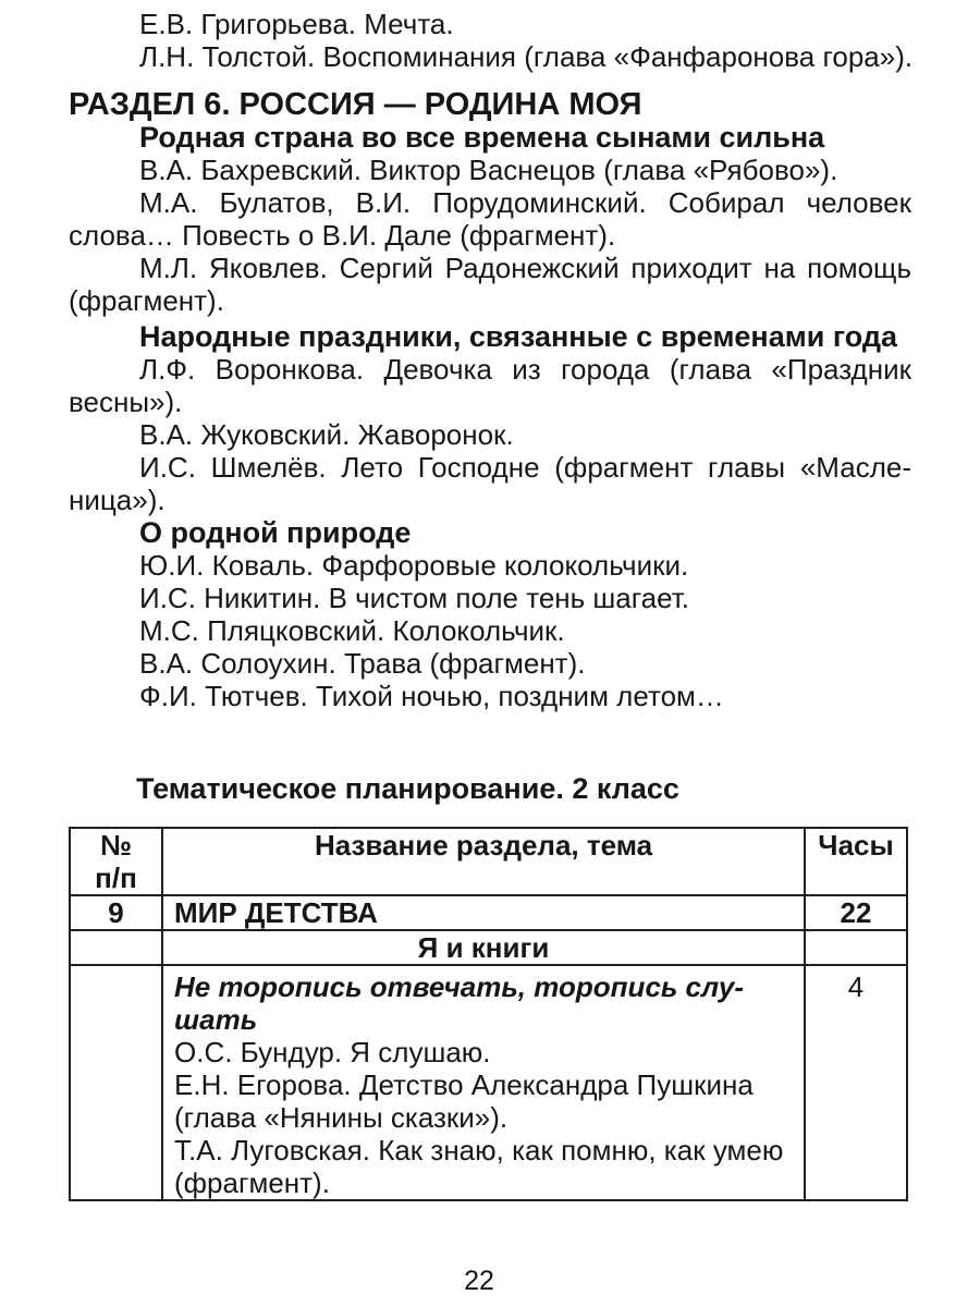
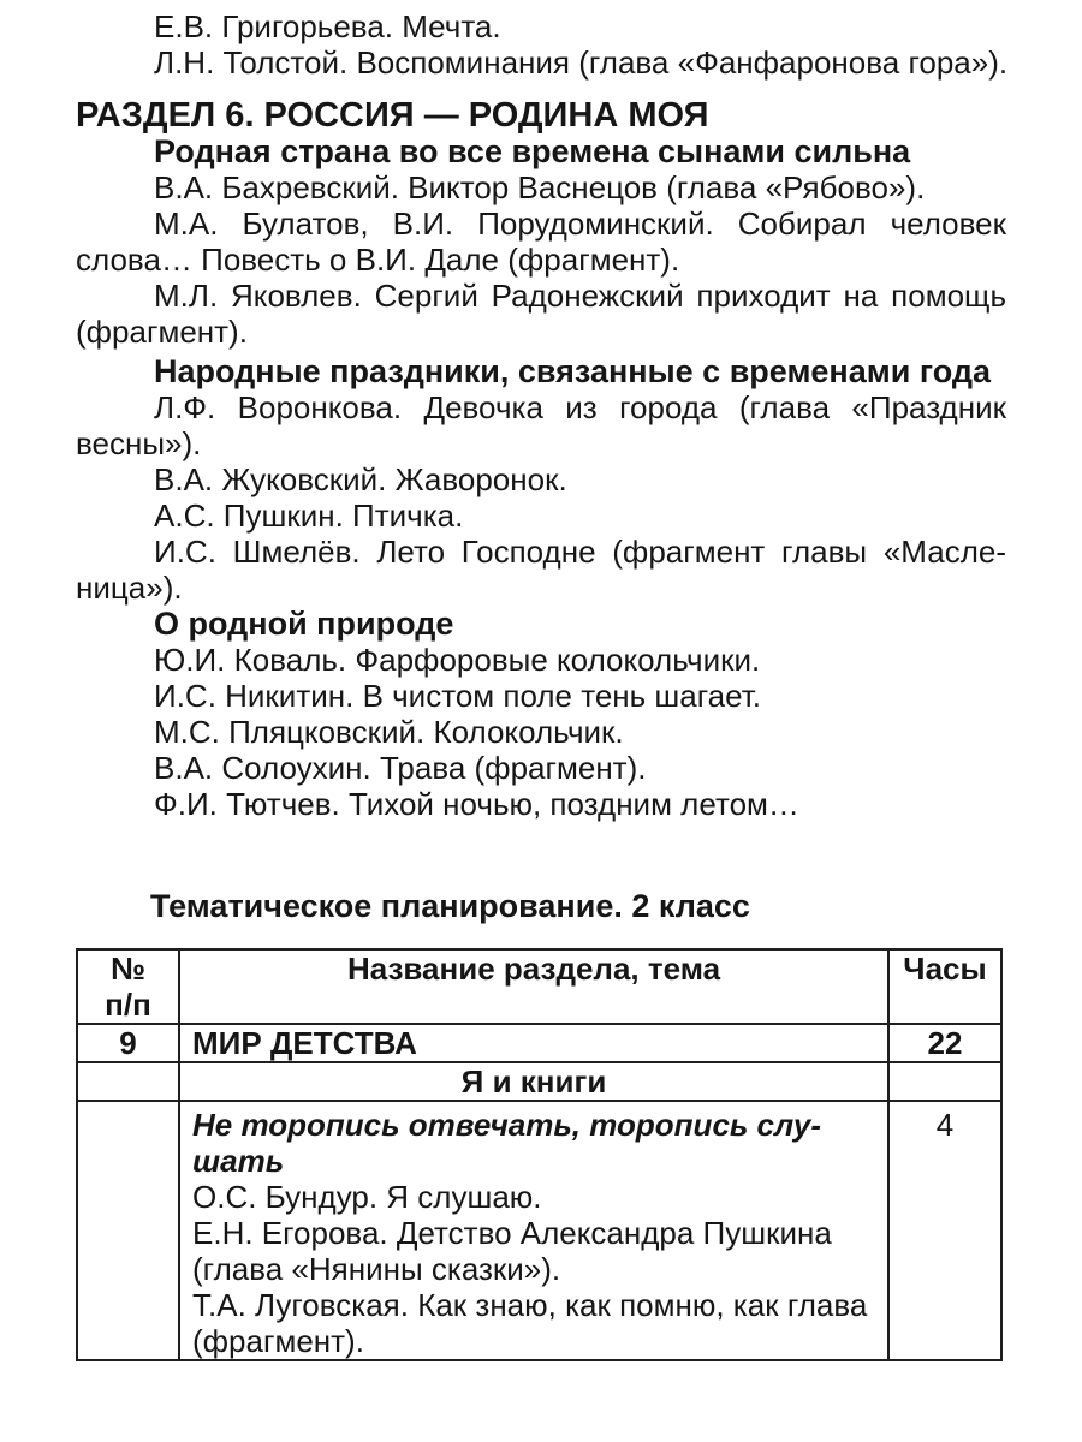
  Е.В. Григорьева. Мечта.
  Л.Н. Толстой. Воспоминания (глава «Фанфаронова гора»).
  РАЗДЕЛ 6. РОССИЯ — РОДИНА МОЯ
  Родная страна во все времена сынами сильна
  В.А. Бахревский. Виктор Васнецов (глава «Рябово»).
  М.А. Булатов, В.И. Порудоминский. Собирал человек
  слова… Повесть о В.И. Дале (фрагмент).
  М.Л. Яковлев. Сергий Радонежский приходит на помощь
  (фрагмент).
  Народные праздники, связанные с временами года
  Л.Ф. Воронкова. Девочка из города (глава «Праздник
  весны»).
  В.А. Жуковский. Жаворонок.
+ А.С. Пушкин. Птичка.
  И.С. Шмелёв. Лето Господне (фрагмент главы «Масле-
  ница»).
  О родной природе
  Ю.И. Коваль. Фарфоровые колокольчики.
  И.С. Никитин. В чистом поле тень шагает.
  М.С. Пляцковский. Колокольчик.
  В.А. Солоухин. Трава (фрагмент).
  Ф.И. Тютчев. Тихой ночью, поздним летом…
  Тематическое планирование. 2 класс
  № п/п	Название раздела, тема	Часы
  9	МИР ДЕТСТВА	22
  	Я и книги
- 	Не торопись отвечать, торопись слу- шать О.С. Бундур. Я слушаю. Е.Н. Егорова. Детство Александра Пушкина (глава «Нянины сказки»). Т.А. Луговская. Как знаю, как помню, как умею (фрагмент).	4
+ 	Не торопись отвечать, торопись слу- шать О.С. Бундур. Я слушаю. Е.Н. Егорова. Детство Александра Пушкина (глава «Нянины сказки»). Т.А. Луговская. Как знаю, как помню, как глава (фрагмент).	4
- 22
